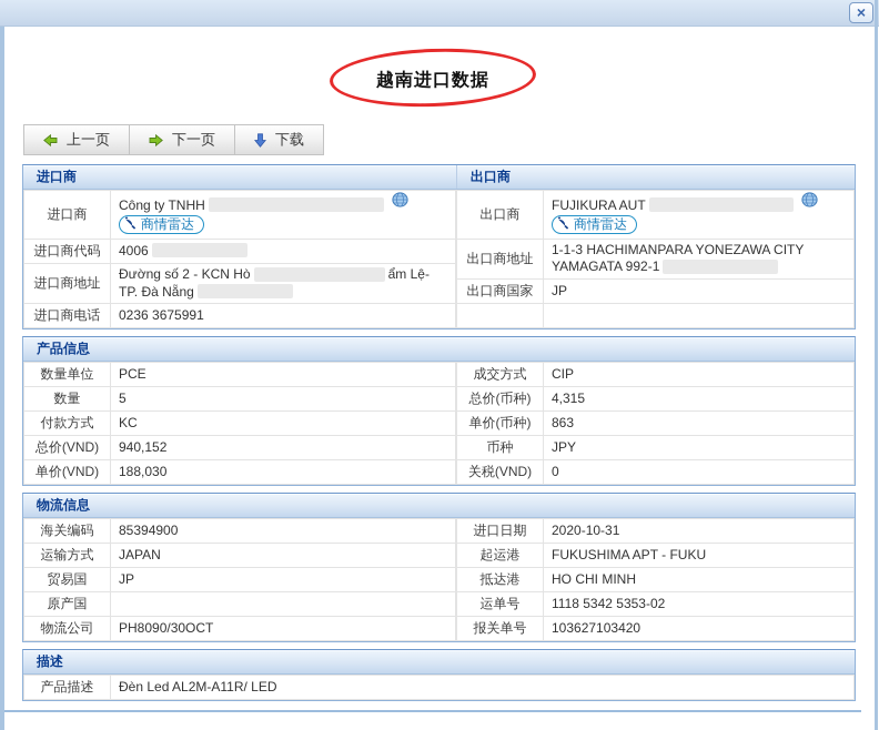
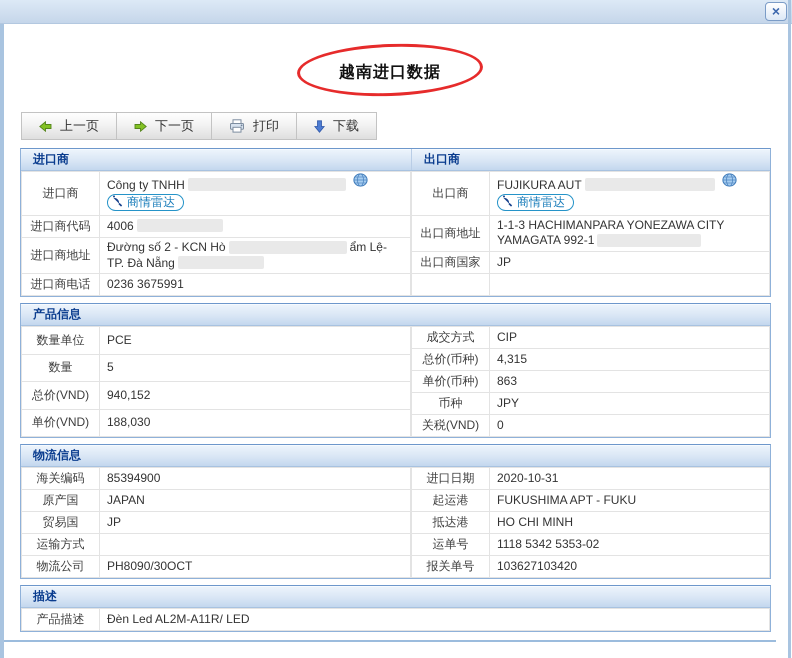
  ×
  越南进口数据
  上一页
  下一页
+ 打印
  下载
  进口商
  出口商
  进口商	Công ty TNHH 商情雷达
  进口商代码	4006
  进口商地址	Đường số 2 - KCN Hò ẩm Lệ- TP. Đà Nẵng
  进口商电话	0236 3675991
  出口商	FUJIKURA AUT 商情雷达
  出口商地址	1-1-3 HACHIMANPARA YONEZAWA CITY YAMAGATA 992-1
  出口商国家	JP
  产品信息
  数量单位	PCE
  数量	5
- 付款方式	KC
  总价(VND)	940,152
  单价(VND)	188,030
  成交方式	CIP
  总价(币种)	4,315
  单价(币种)	863
  币种	JPY
  关税(VND)	0
  物流信息
  海关编码	85394900
- 运输方式	JAPAN
+ 原产国	JAPAN
  贸易国	JP
- 原产国
+ 运输方式
  物流公司	PH8090/30OCT
  进口日期	2020-10-31
  起运港	FUKUSHIMA APT - FUKU
  抵达港	HO CHI MINH
  运单号	1118 5342 5353-02
  报关单号	103627103420
  描述
  产品描述	Đèn Led AL2M-A11R/ LED
